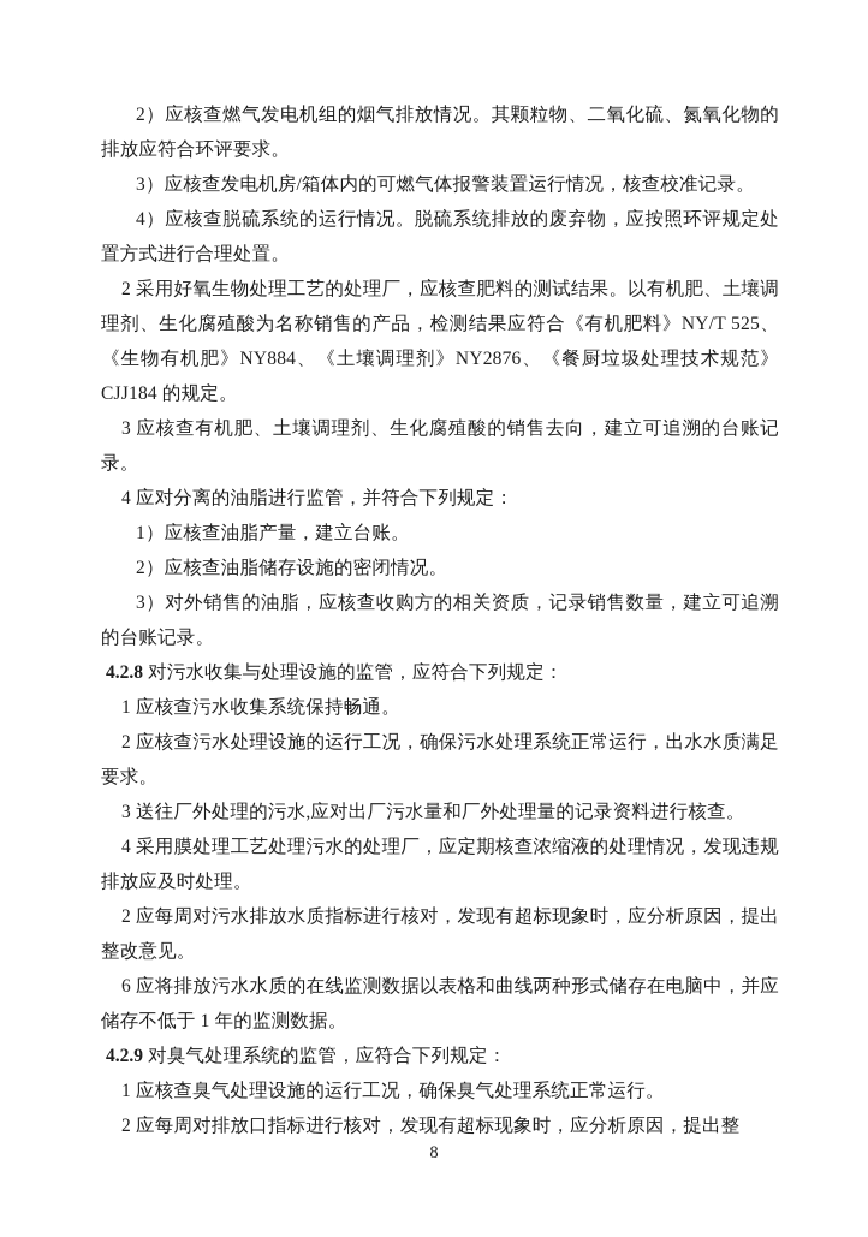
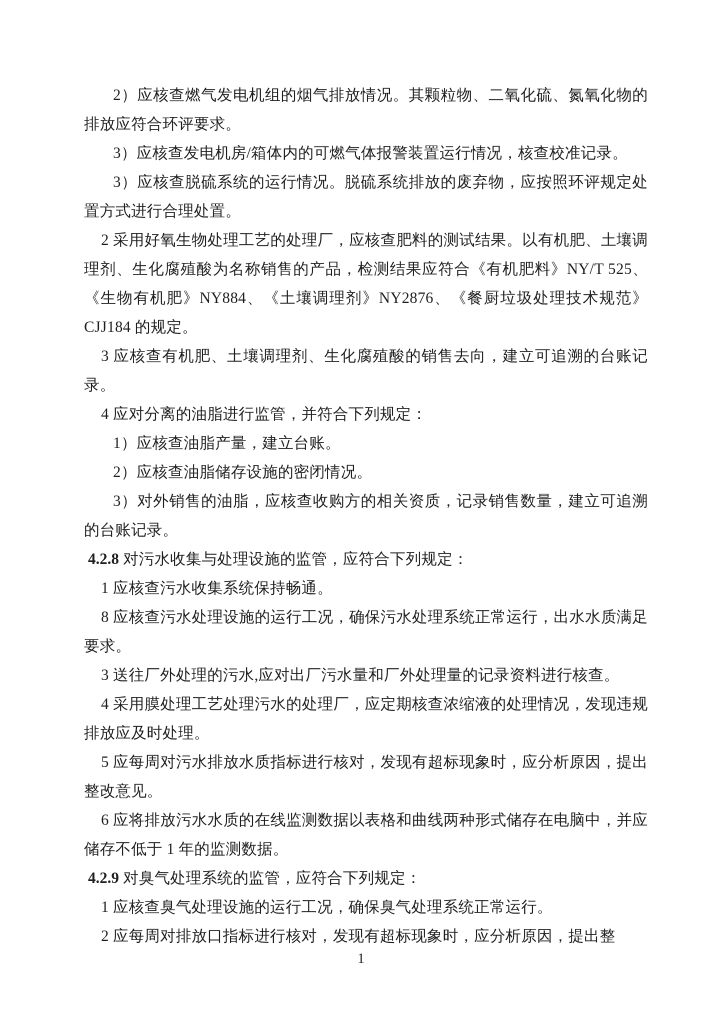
  2）应核查燃气发电机组的烟气排放情况。其颗粒物、二氧化硫、氮氧化物的排放应符合环评要求。
  3）应核查发电机房/箱体内的可燃气体报警装置运行情况，核查校准记录。
- 4）应核查脱硫系统的运行情况。脱硫系统排放的废弃物，应按照环评规定处置方式进行合理处置。
+ 3）应核查脱硫系统的运行情况。脱硫系统排放的废弃物，应按照环评规定处置方式进行合理处置。
  2 采用好氧生物处理工艺的处理厂，应核查肥料的测试结果。以有机肥、土壤调理剂、生化腐殖酸为名称销售的产品，检测结果应符合《有机肥料》NY/T 525、《生物有机肥》NY884、《土壤调理剂》NY2876、《餐厨垃圾处理技术规范》CJJ184 的规定。
  3 应核查有机肥、土壤调理剂、生化腐殖酸的销售去向，建立可追溯的台账记录。
  4 应对分离的油脂进行监管，并符合下列规定：
  1）应核查油脂产量，建立台账。
  2）应核查油脂储存设施的密闭情况。
  3）对外销售的油脂，应核查收购方的相关资质，记录销售数量，建立可追溯的台账记录。
  4.2.8 对污水收集与处理设施的监管，应符合下列规定：
  1 应核查污水收集系统保持畅通。
- 2 应核查污水处理设施的运行工况，确保污水处理系统正常运行，出水水质满足要求。
+ 8 应核查污水处理设施的运行工况，确保污水处理系统正常运行，出水水质满足要求。
  3 送往厂外处理的污水,应对出厂污水量和厂外处理量的记录资料进行核查。
  4 采用膜处理工艺处理污水的处理厂，应定期核查浓缩液的处理情况，发现违规排放应及时处理。
- 2 应每周对污水排放水质指标进行核对，发现有超标现象时，应分析原因，提出整改意见。
+ 5 应每周对污水排放水质指标进行核对，发现有超标现象时，应分析原因，提出整改意见。
  6 应将排放污水水质的在线监测数据以表格和曲线两种形式储存在电脑中，并应储存不低于 1 年的监测数据。
  4.2.9 对臭气处理系统的监管，应符合下列规定：
  1 应核查臭气处理设施的运行工况，确保臭气处理系统正常运行。
  2 应每周对排放口指标进行核对，发现有超标现象时，应分析原因，提出整
- 8
+ 1
